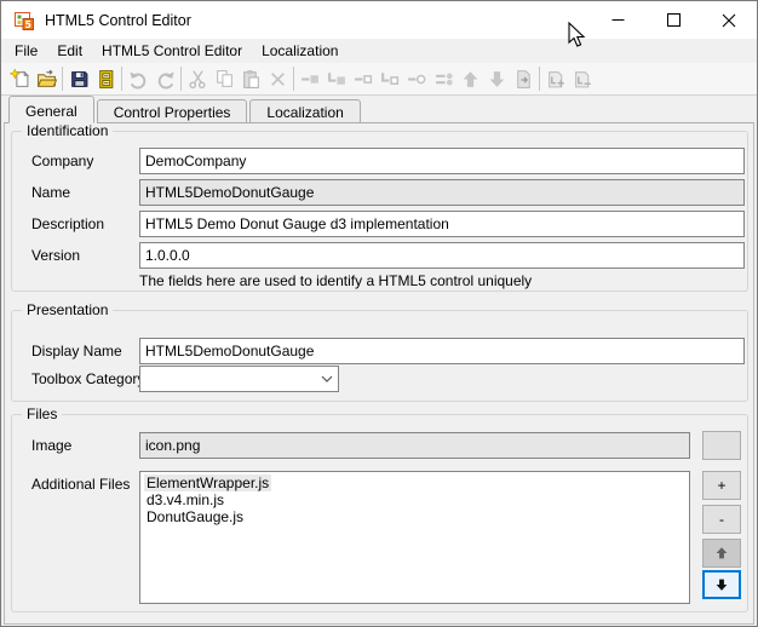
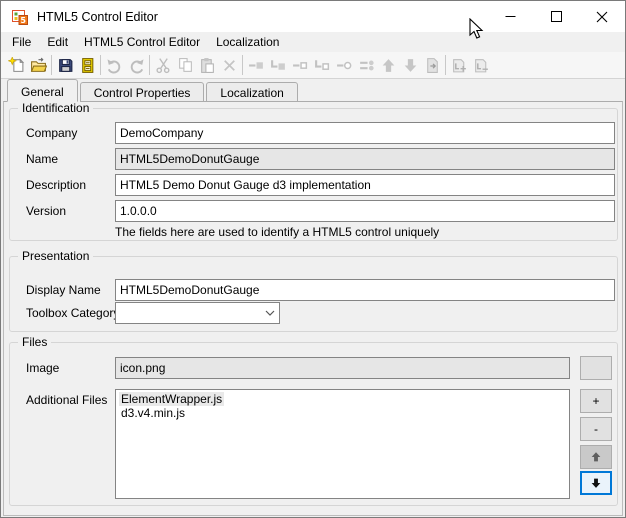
  5
  HTML5 Control Editor
  File
  Edit
  HTML5 Control Editor
  Localization
  General
  Control Properties
  Localization
  Identification
  The fields here are used to identify a HTML5 control uniquely
  Company
  DemoCompany
  Name
  HTML5DemoDonutGauge
  Description
  HTML5 Demo Donut Gauge d3 implementation
  Version
  1.0.0.0
  Presentation
  Display Name
  HTML5DemoDonutGauge
  Toolbox Categor
  Files
  Image
  icon.png
  Additional Files
  ElementWrapper.js
  d3.v4.min.js
- DonutGauge.js
  +
  -
